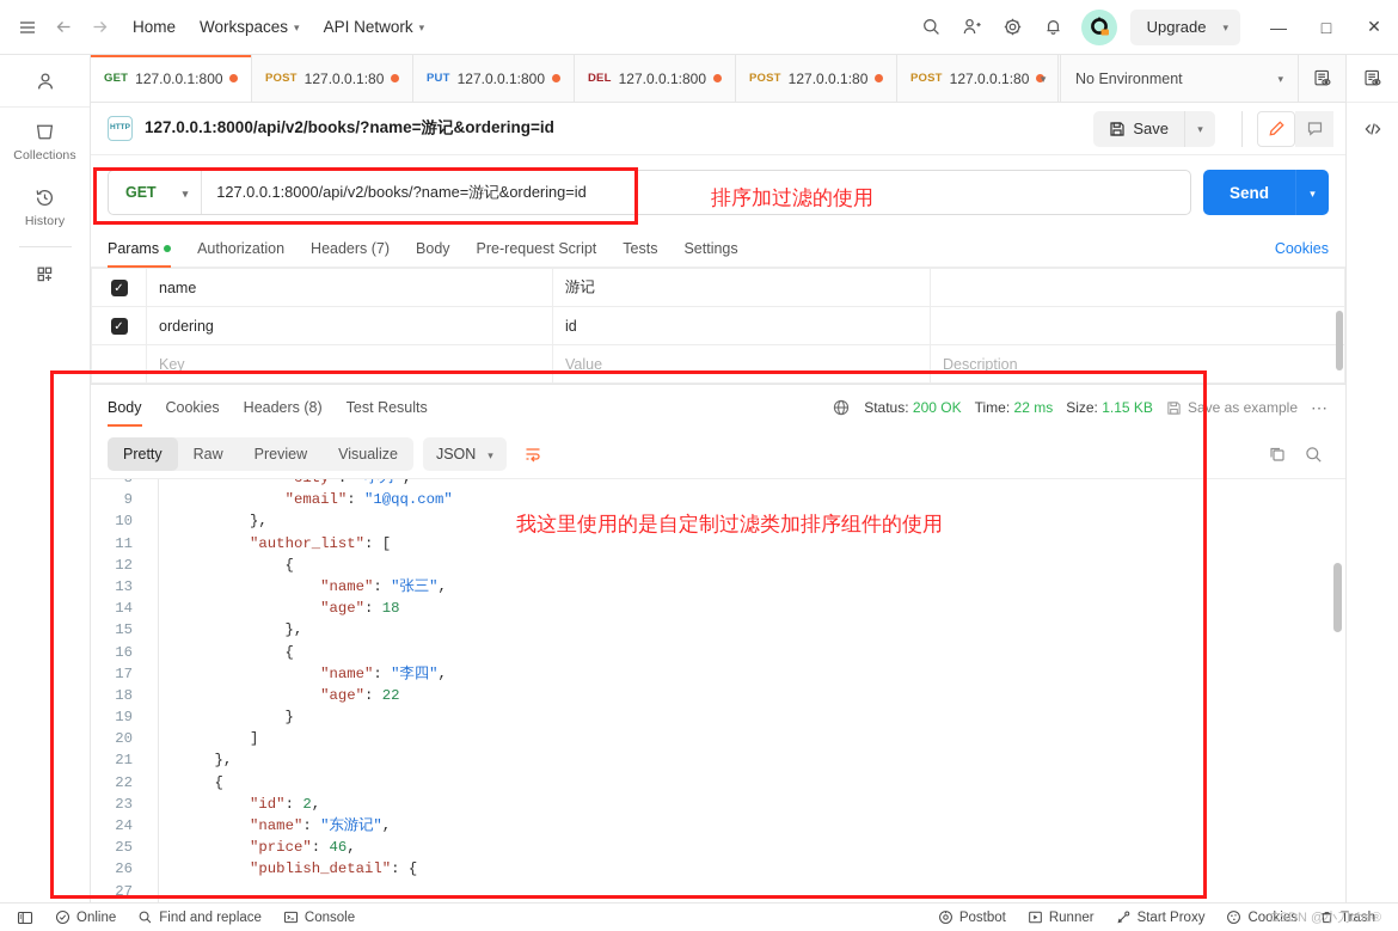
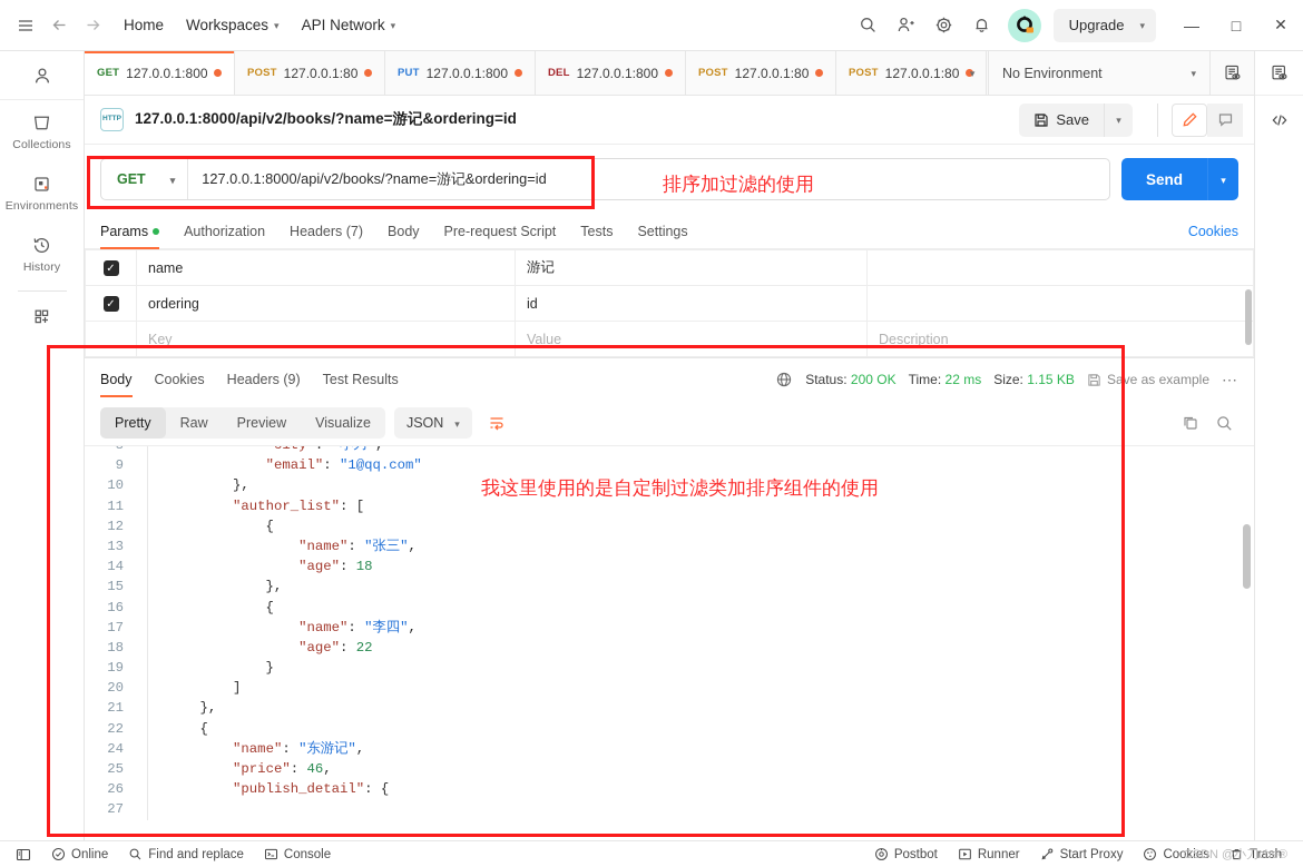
  Home
  Workspaces
  ▾
  API Network
  ▾
  Upgrade
  ▾
  —
  □
  ✕
  Collections
+ Environments
  History
  GET
  127.0.0.1:800
  POST
  127.0.0.1:80
  PUT
  127.0.0.1:800
  DEL
  127.0.0.1:800
  POST
  127.0.0.1:80
  POST
  127.0.0.1:80
  ▾
  No Environment
  ▾
  127.0.0.1:8000/api/v2/books/?name=游记&ordering=id
  Save
  ▾
  GET
  ▾
  127.0.0.1:8000/api/v2/books/?name=游记&ordering=id
  Send
  ▾
  Params
  Authorization
  Headers (7)
  Body
  Pre-request Script
  Tests
  Settings
  Cookies
  ✓	name	游记
  ✓	ordering	id
  	Key	Value	Description
  Body
  Cookies
- Headers (8)
+ Headers (9)
  Test Results
  Status: 200 OK
  Time: 22 ms
  Size: 1.15 KB
  Save as example
  ⋯
  Pretty
  Raw
  Preview
  Visualize
  JSON
  ▾
  9
  "email": "1@qq.com"
  10
  },
  11
  "author_list": [
  12
  {
  13
  "name": "张三",
  14
  "age": 18
  15
  },
  16
  {
  17
  "name": "李四",
  18
  "age": 22
  19
  }
  20
  ]
  21
  },
  22
  {
- 23
- "id": 2,
  24
  "name": "东游记",
  25
  "price": 46,
  26
  "publish_detail": {
  27
  Online
  Find and replace
  Console
  Postbot
  Runner
  Start Proxy
  Cookies
  Trash
  CSDN @小刀che®
  排序加过滤的使用
  我这里使用的是自定制过滤类加排序组件的使用
